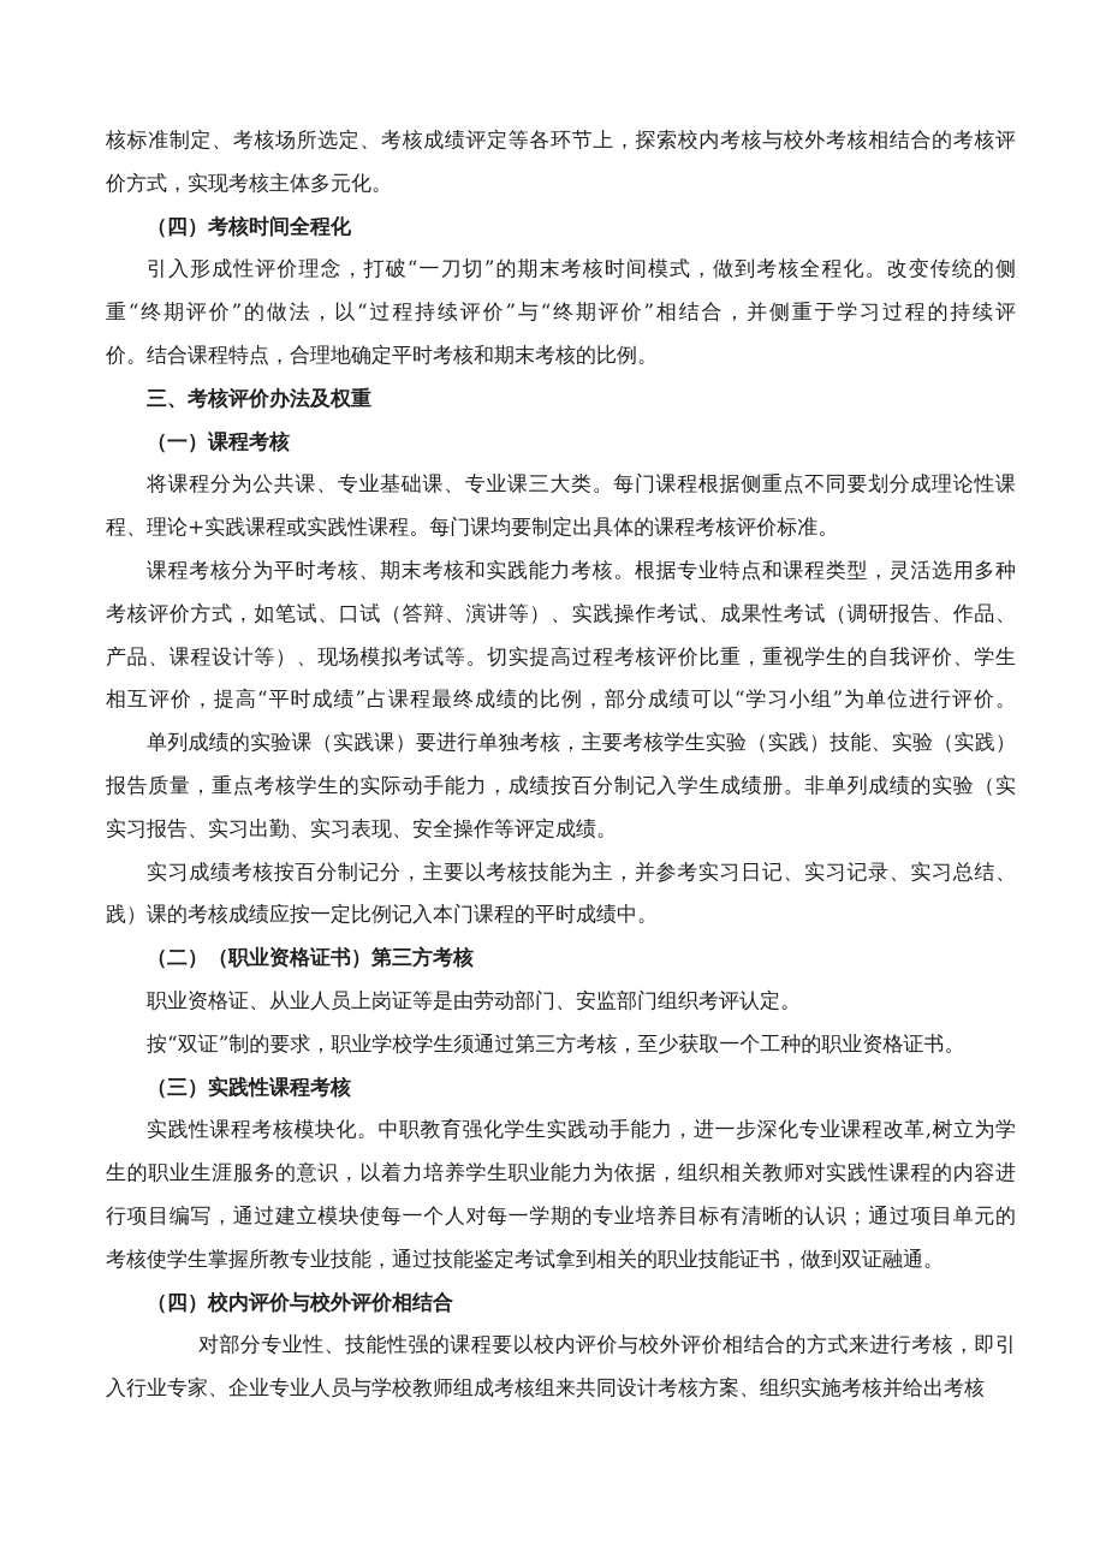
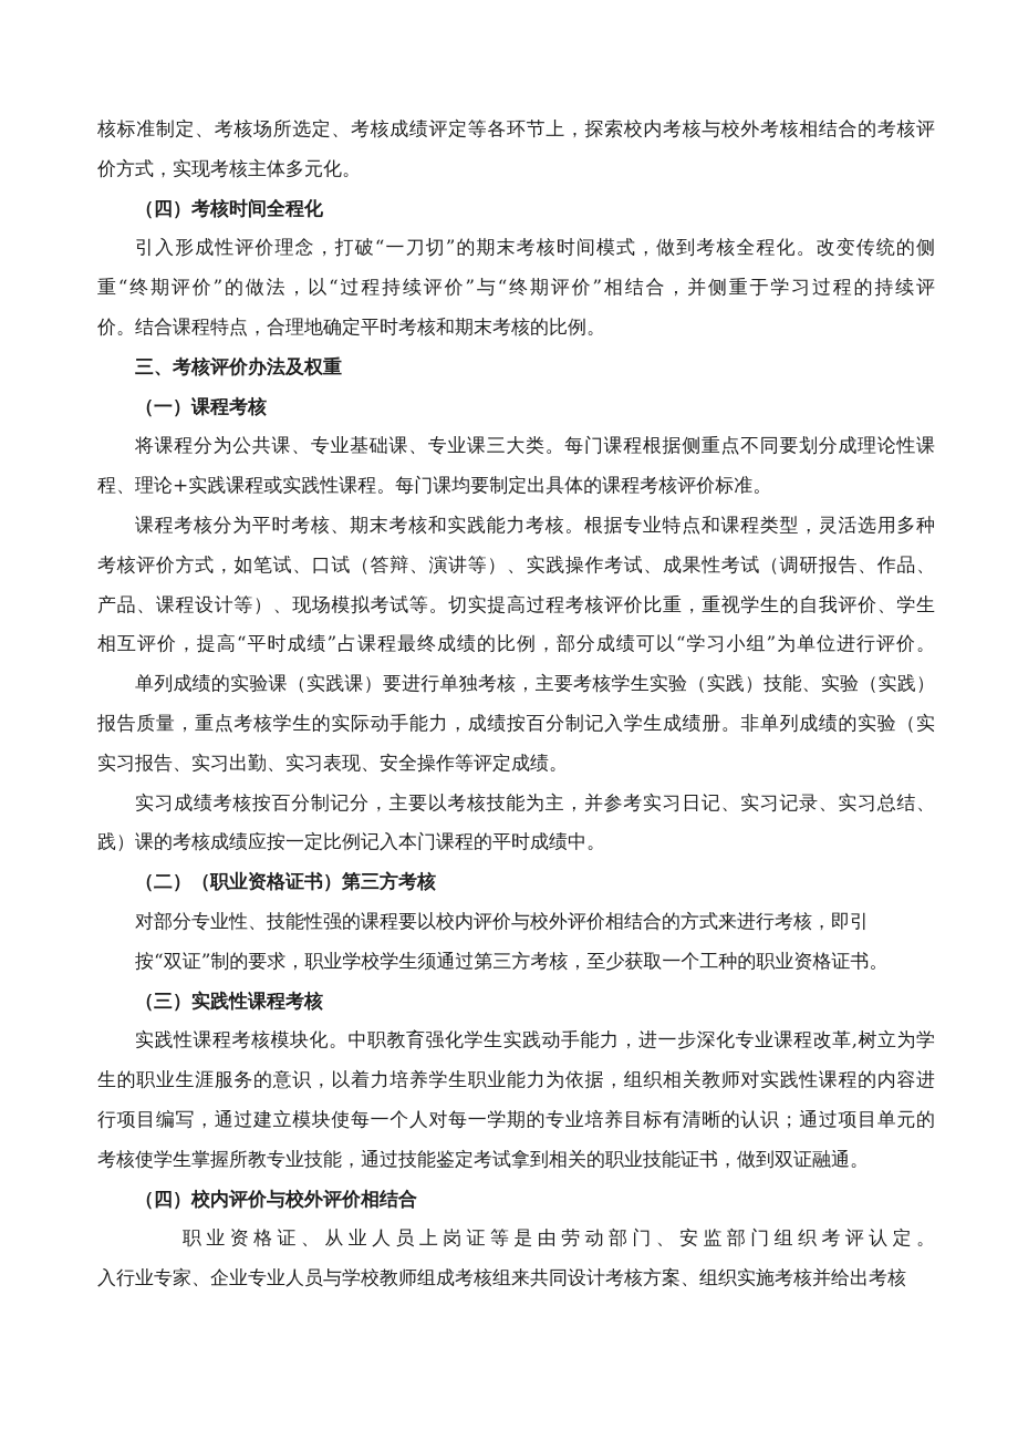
  核标准制定、考核场所选定、考核成绩评定等各环节上，探索校内考核与校外考核相结合的考核评
  价方式，实现考核主体多元化。
  （四）考核时间全程化
  引入形成性评价理念，打破“一刀切”的期末考核时间模式，做到考核全程化。改变传统的侧
  重“终期评价”的做法，以“过程持续评价”与“终期评价”相结合，并侧重于学习过程的持续评
  价。结合课程特点，合理地确定平时考核和期末考核的比例。
  三、考核评价办法及权重
  （一）课程考核
  将课程分为公共课、专业基础课、专业课三大类。每门课程根据侧重点不同要划分成理论性课
  程、理论+实践课程或实践性课程。每门课均要制定出具体的课程考核评价标准。
  课程考核分为平时考核、期末考核和实践能力考核。根据专业特点和课程类型，灵活选用多种
  考核评价方式，如笔试、口试（答辩、演讲等）、实践操作考试、成果性考试（调研报告、作品、
  产品、课程设计等）、现场模拟考试等。切实提高过程考核评价比重，重视学生的自我评价、学生
  相互评价，提高“平时成绩”占课程最终成绩的比例，部分成绩可以“学习小组”为单位进行评价。
  单列成绩的实验课（实践课）要进行单独考核，主要考核学生实验（实践）技能、实验（实践）
  报告质量，重点考核学生的实际动手能力，成绩按百分制记入学生成绩册。非单列成绩的实验（实
  实习报告、实习出勤、实习表现、安全操作等评定成绩。
  实习成绩考核按百分制记分，主要以考核技能为主，并参考实习日记、实习记录、实习总结、
  践）课的考核成绩应按一定比例记入本门课程的平时成绩中。
  （二）（职业资格证书）第三方考核
- 职业资格证、从业人员上岗证等是由劳动部门、安监部门组织考评认定。
+ 对部分专业性、技能性强的课程要以校内评价与校外评价相结合的方式来进行考核，即引
  按“双证”制的要求，职业学校学生须通过第三方考核，至少获取一个工种的职业资格证书。
  （三）实践性课程考核
  实践性课程考核模块化。中职教育强化学生实践动手能力，进一步深化专业课程改革,树立为学
  生的职业生涯服务的意识，以着力培养学生职业能力为依据，组织相关教师对实践性课程的内容进
  行项目编写，通过建立模块使每一个人对每一学期的专业培养目标有清晰的认识；通过项目单元的
  考核使学生掌握所教专业技能，通过技能鉴定考试拿到相关的职业技能证书，做到双证融通。
  （四）校内评价与校外评价相结合
- 对部分专业性、技能性强的课程要以校内评价与校外评价相结合的方式来进行考核，即引
+ 职业资格证、从业人员上岗证等是由劳动部门、安监部门组织考评认定。
  入行业专家、企业专业人员与学校教师组成考核组来共同设计考核方案、组织实施考核并给出考核
